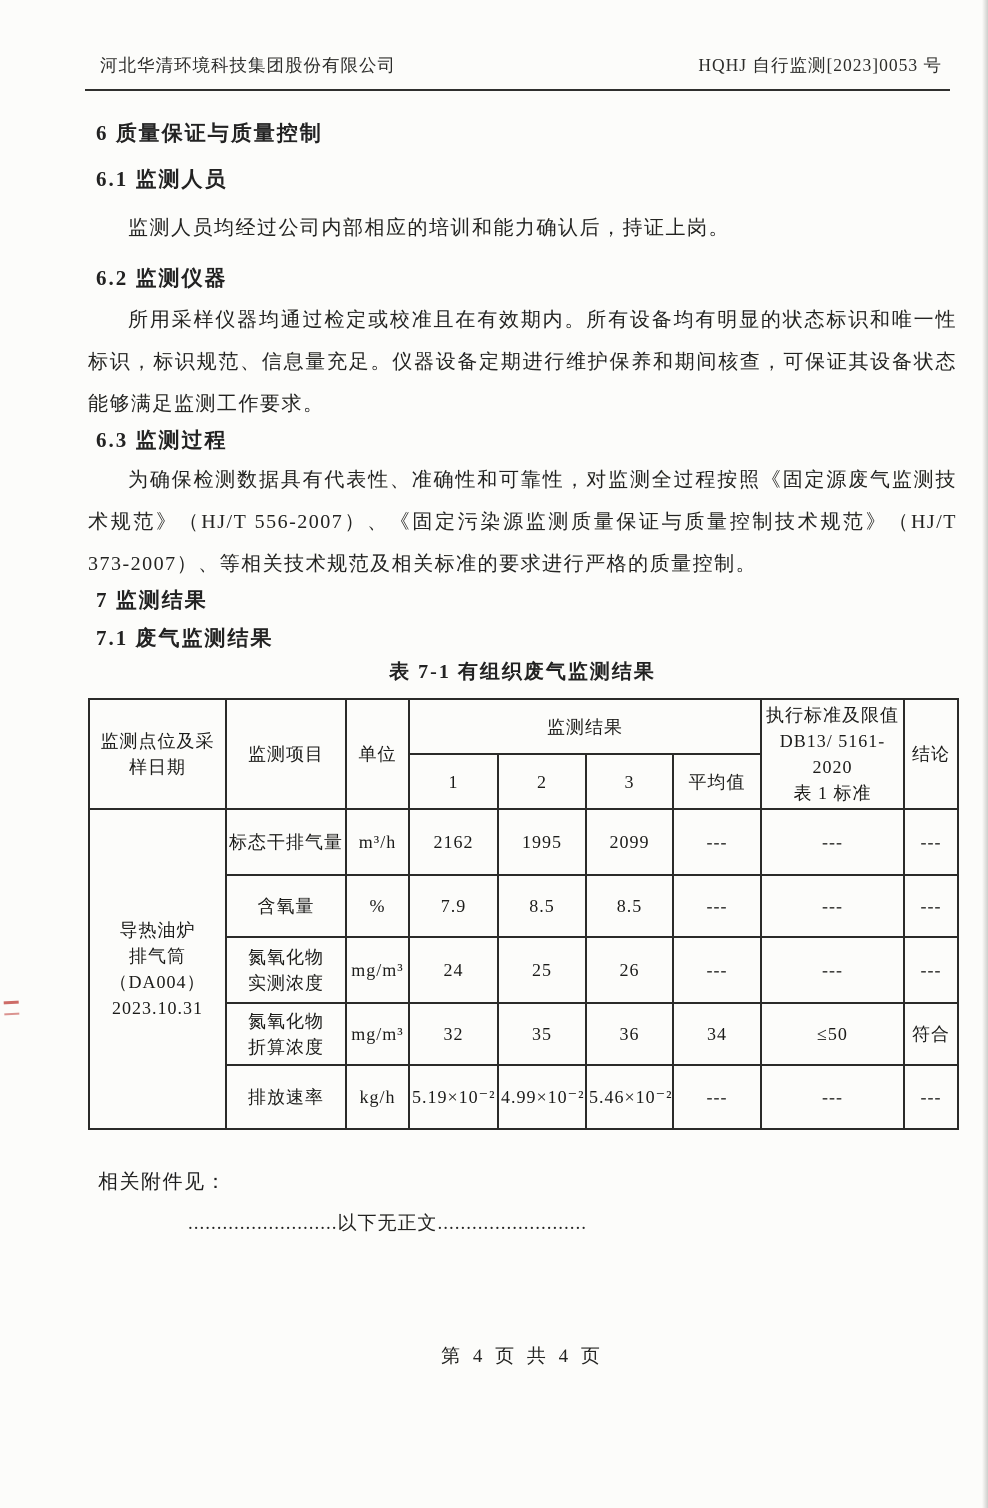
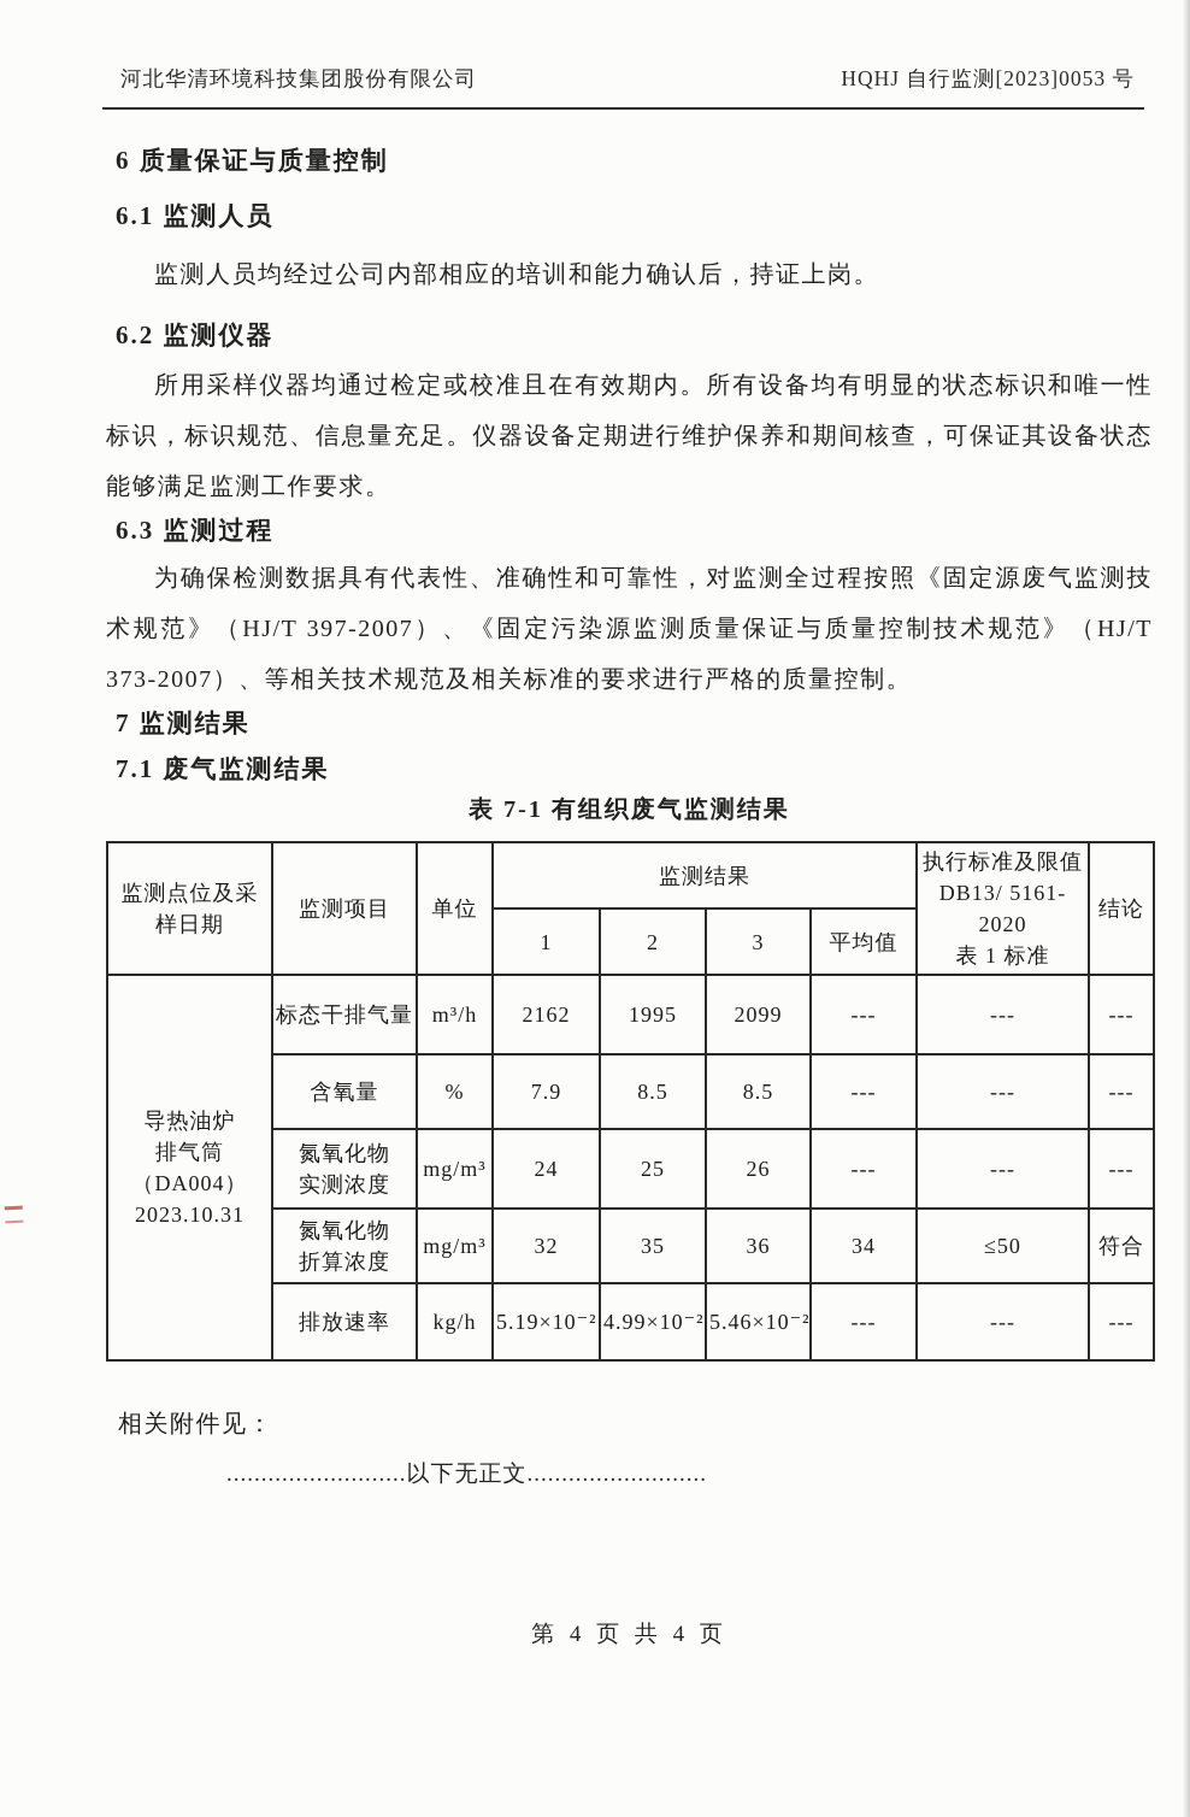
  河北华清环境科技集团股份有限公司
  HQHJ 自行监测[2023]0053 号
  6 质量保证与质量控制
  6.1 监测人员
  监测人员均经过公司内部相应的培训和能力确认后，持证上岗。
  6.2 监测仪器
  所用采样仪器均通过检定或校准且在有效期内。所有设备均有明显的状态标识和唯一性标识，标识规范、信息量充足。仪器设备定期进行维护保养和期间核查，可保证其设备状态能够满足监测工作要求。
  6.3 监测过程
- 为确保检测数据具有代表性、准确性和可靠性，对监测全过程按照《固定源废气监测技术规范》（HJ/T 556-2007）、《固定污染源监测质量保证与质量控制技术规范》（HJ/T 373-2007）、等相关技术规范及相关标准的要求进行严格的质量控制。
+ 为确保检测数据具有代表性、准确性和可靠性，对监测全过程按照《固定源废气监测技术规范》（HJ/T 397-2007）、《固定污染源监测质量保证与质量控制技术规范》（HJ/T 373-2007）、等相关技术规范及相关标准的要求进行严格的质量控制。
  7 监测结果
  7.1 废气监测结果
  表 7-1 有组织废气监测结果
  监测点位及采 样日期	监测项目	单位	监测结果	执行标准及限值 DB13/ 5161-2020 表 1 标准	结论
  1	2	3	平均值
  导热油炉 排气筒 （DA004） 2023.10.31	标态干排气量	m³/h	2162	1995	2099	---	---	---
  含氧量	%	7.9	8.5	8.5	---	---	---
  氮氧化物 实测浓度	mg/m³	24	25	26	---	---	---
  氮氧化物 折算浓度	mg/m³	32	35	36	34	≤50	符合
  排放速率	kg/h	5.19×10⁻²	4.99×10⁻²	5.46×10⁻²	---	---	---
  相关附件见：
  ..........................以下无正文..........................
  第 4 页 共 4 页
